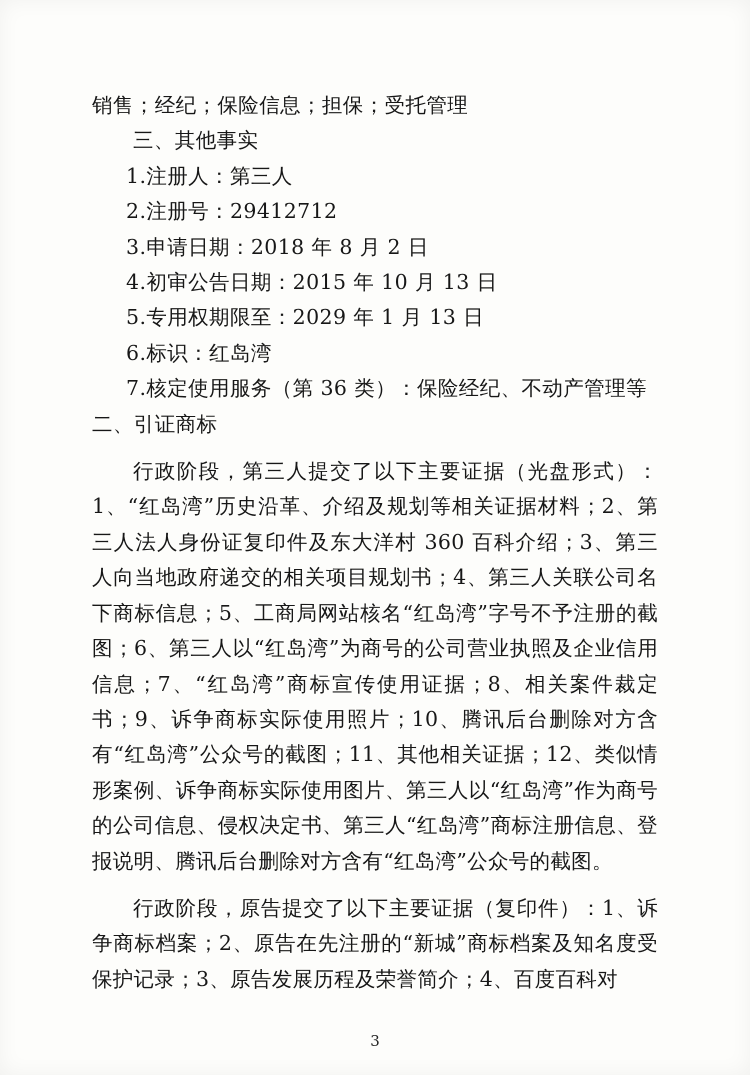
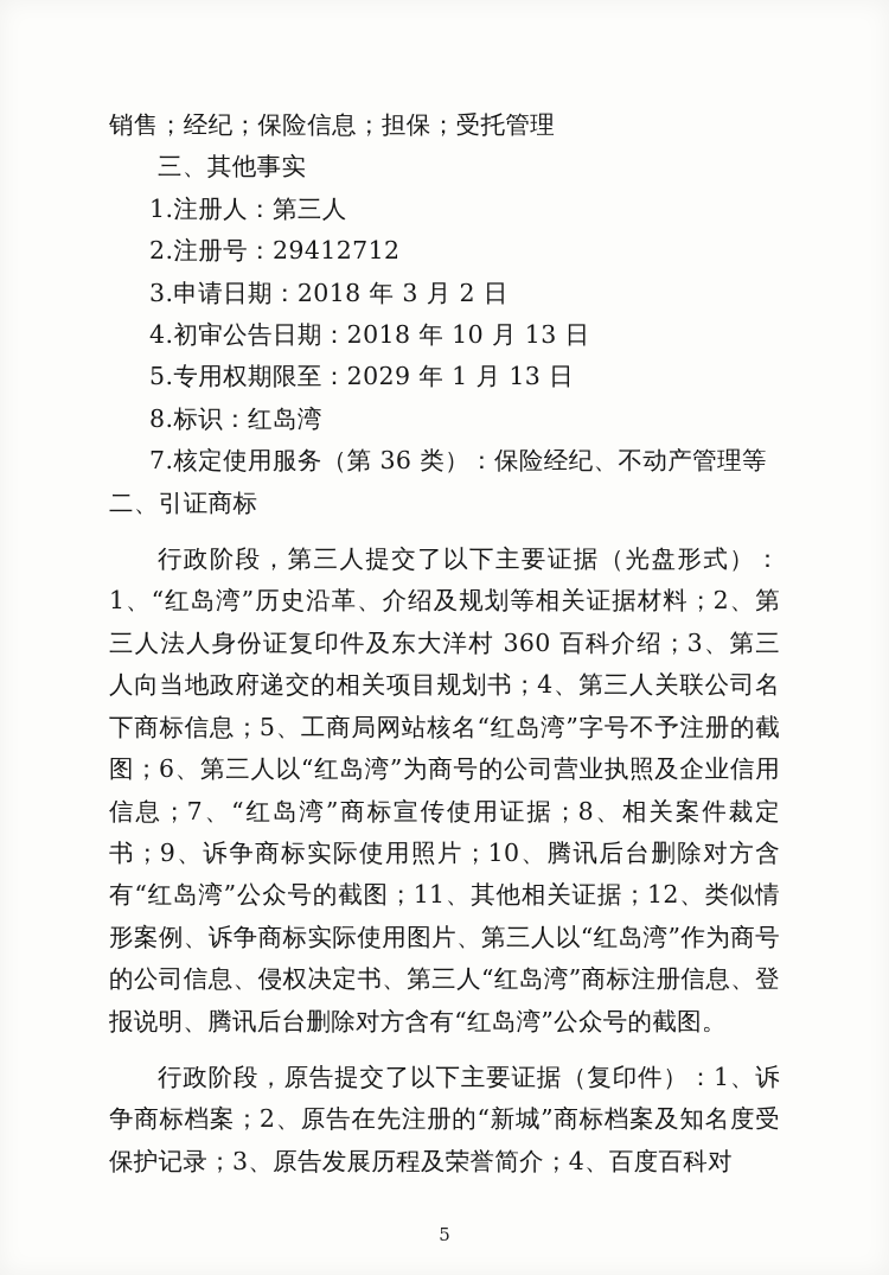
  销售；经纪；保险信息；担保；受托管理
  三、其他事实
  1.注册人：第三人
  2.注册号：29412712
- 3.申请日期：2018 年 8 月 2 日
+ 3.申请日期：2018 年 3 月 2 日
- 4.初审公告日期：2015 年 10 月 13 日
+ 4.初审公告日期：2018 年 10 月 13 日
  5.专用权期限至：2029 年 1 月 13 日
- 6.标识：红岛湾
+ 8.标识：红岛湾
  7.核定使用服务（第 36 类）：保险经纪、不动产管理等
  二、引证商标
  行政阶段，第三人提交了以下主要证据（光盘形式）：1、“红岛湾”历史沿革、介绍及规划等相关证据材料；2、第三人法人身份证复印件及东大洋村 360 百科介绍；3、第三人向当地政府递交的相关项目规划书；4、第三人关联公司名下商标信息；5、工商局网站核名“红岛湾”字号不予注册的截图；6、第三人以“红岛湾”为商号的公司营业执照及企业信用信息；7、“红岛湾”商标宣传使用证据；8、相关案件裁定书；9、诉争商标实际使用照片；10、腾讯后台删除对方含有“红岛湾”公众号的截图；11、其他相关证据；12、类似情形案例、诉争商标实际使用图片、第三人以“红岛湾”作为商号的公司信息、侵权决定书、第三人“红岛湾”商标注册信息、登报说明、腾讯后台删除对方含有“红岛湾”公众号的截图。
  行政阶段，原告提交了以下主要证据（复印件）：1、诉争商标档案；2、原告在先注册的“新城”商标档案及知名度受保护记录；3、原告发展历程及荣誉简介；4、百度百科对
- 3
+ 5
